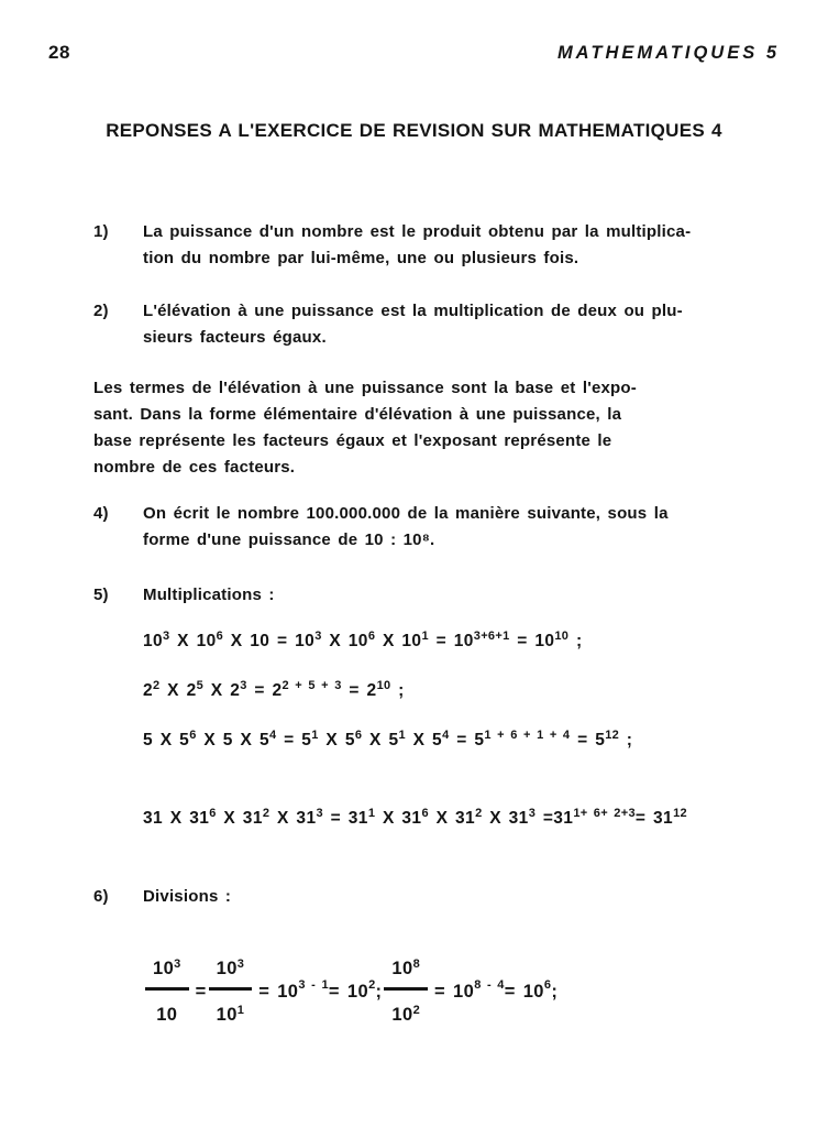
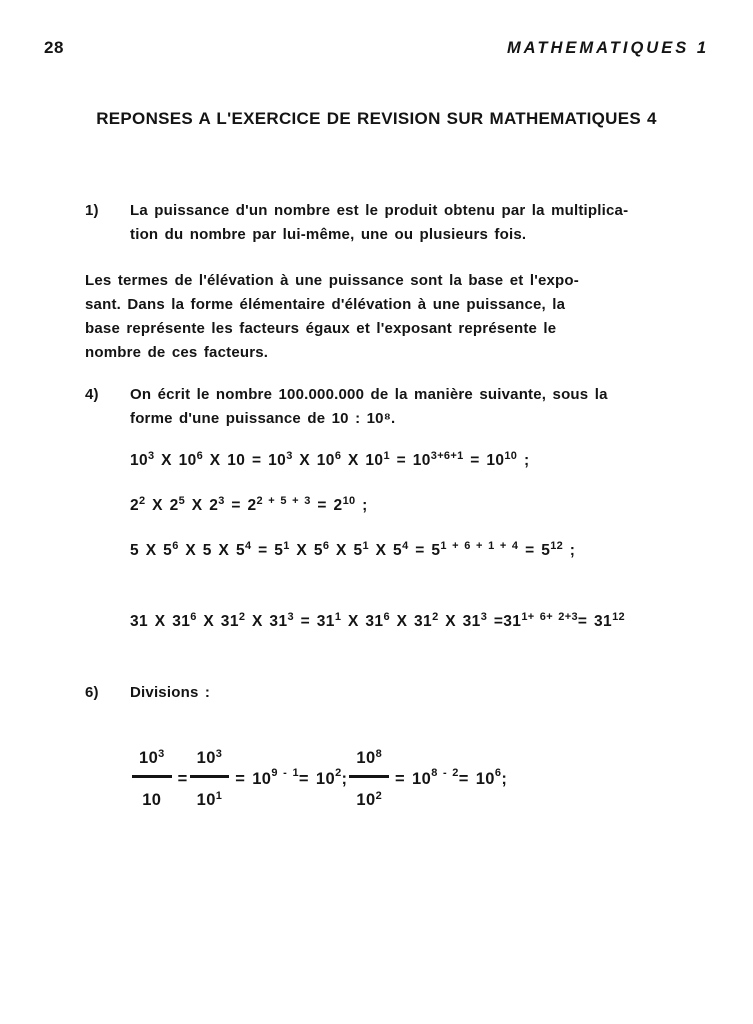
  28
- MATHEMATIQUES 5
+ MATHEMATIQUES 1
  REPONSES A L'EXERCICE DE REVISION SUR MATHEMATIQUES 4
  1)
  La puissance d'un nombre est le produit obtenu par la multiplica-
  tion du nombre par lui-même, une ou plusieurs fois.
- 2)
- L'élévation à une puissance est la multiplication de deux ou plu-
- sieurs facteurs égaux.
  Les termes de l'élévation à une puissance sont la base et l'expo-
  sant. Dans la forme élémentaire d'élévation à une puissance, la
  base représente les facteurs égaux et l'exposant représente le
  nombre de ces facteurs.
  4)
  On écrit le nombre 100.000.000 de la manière suivante, sous la
  forme d'une puissance de 10 : 10⁸.
- 5)
- Multiplications :
  103 X 106 X 10 = 103 X 106 X 101 = 103+6+1 = 1010 ;
  22 X 25 X 23 = 22 + 5 + 3 = 210 ;
  5 X 56 X 5 X 54 = 51 X 56 X 51 X 54 = 51 + 6 + 1 + 4 = 512 ;
  31 X 316 X 312 X 313 = 311 X 316 X 312 X 313 =311+ 6+ 2+3= 3112
  6)
  Divisions :
  103
  10
  =
  103
  101
  = 10
- 3 - 1
+ 9 - 1
  = 10
  2
  ;
  108
  102
  = 10
- 8 - 4
+ 8 - 2
  = 10
  6
  ;
